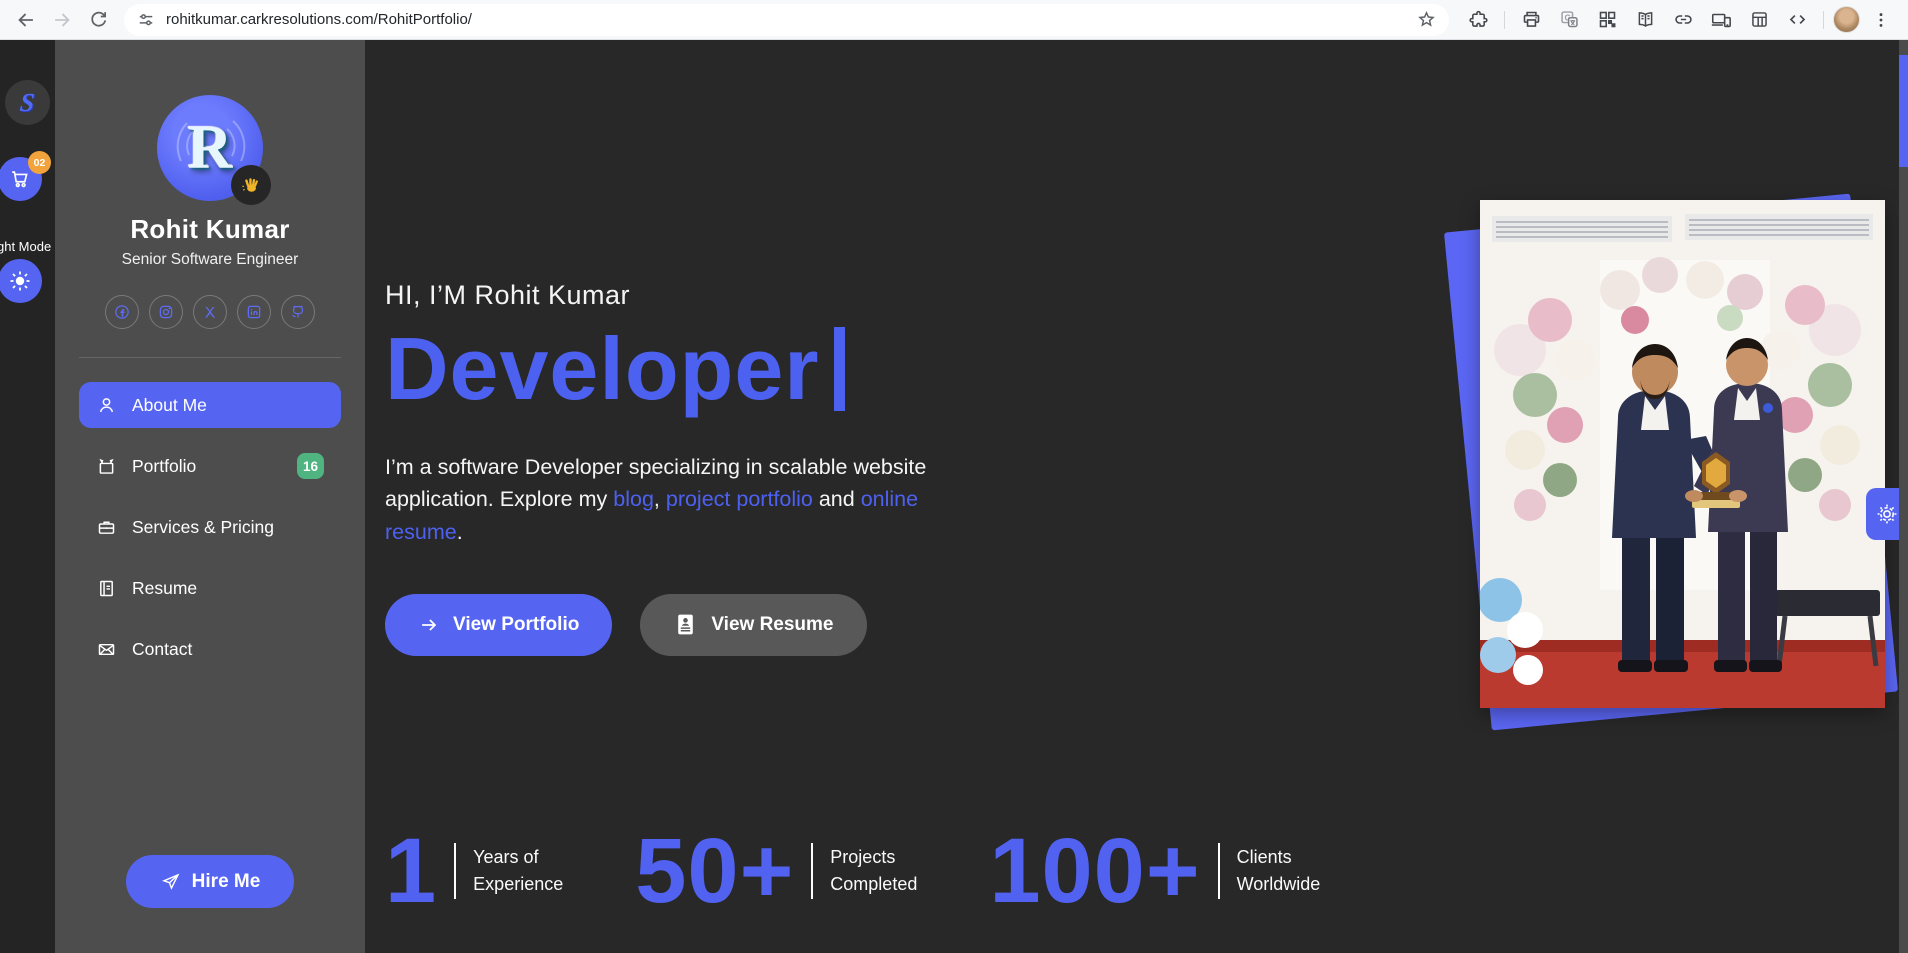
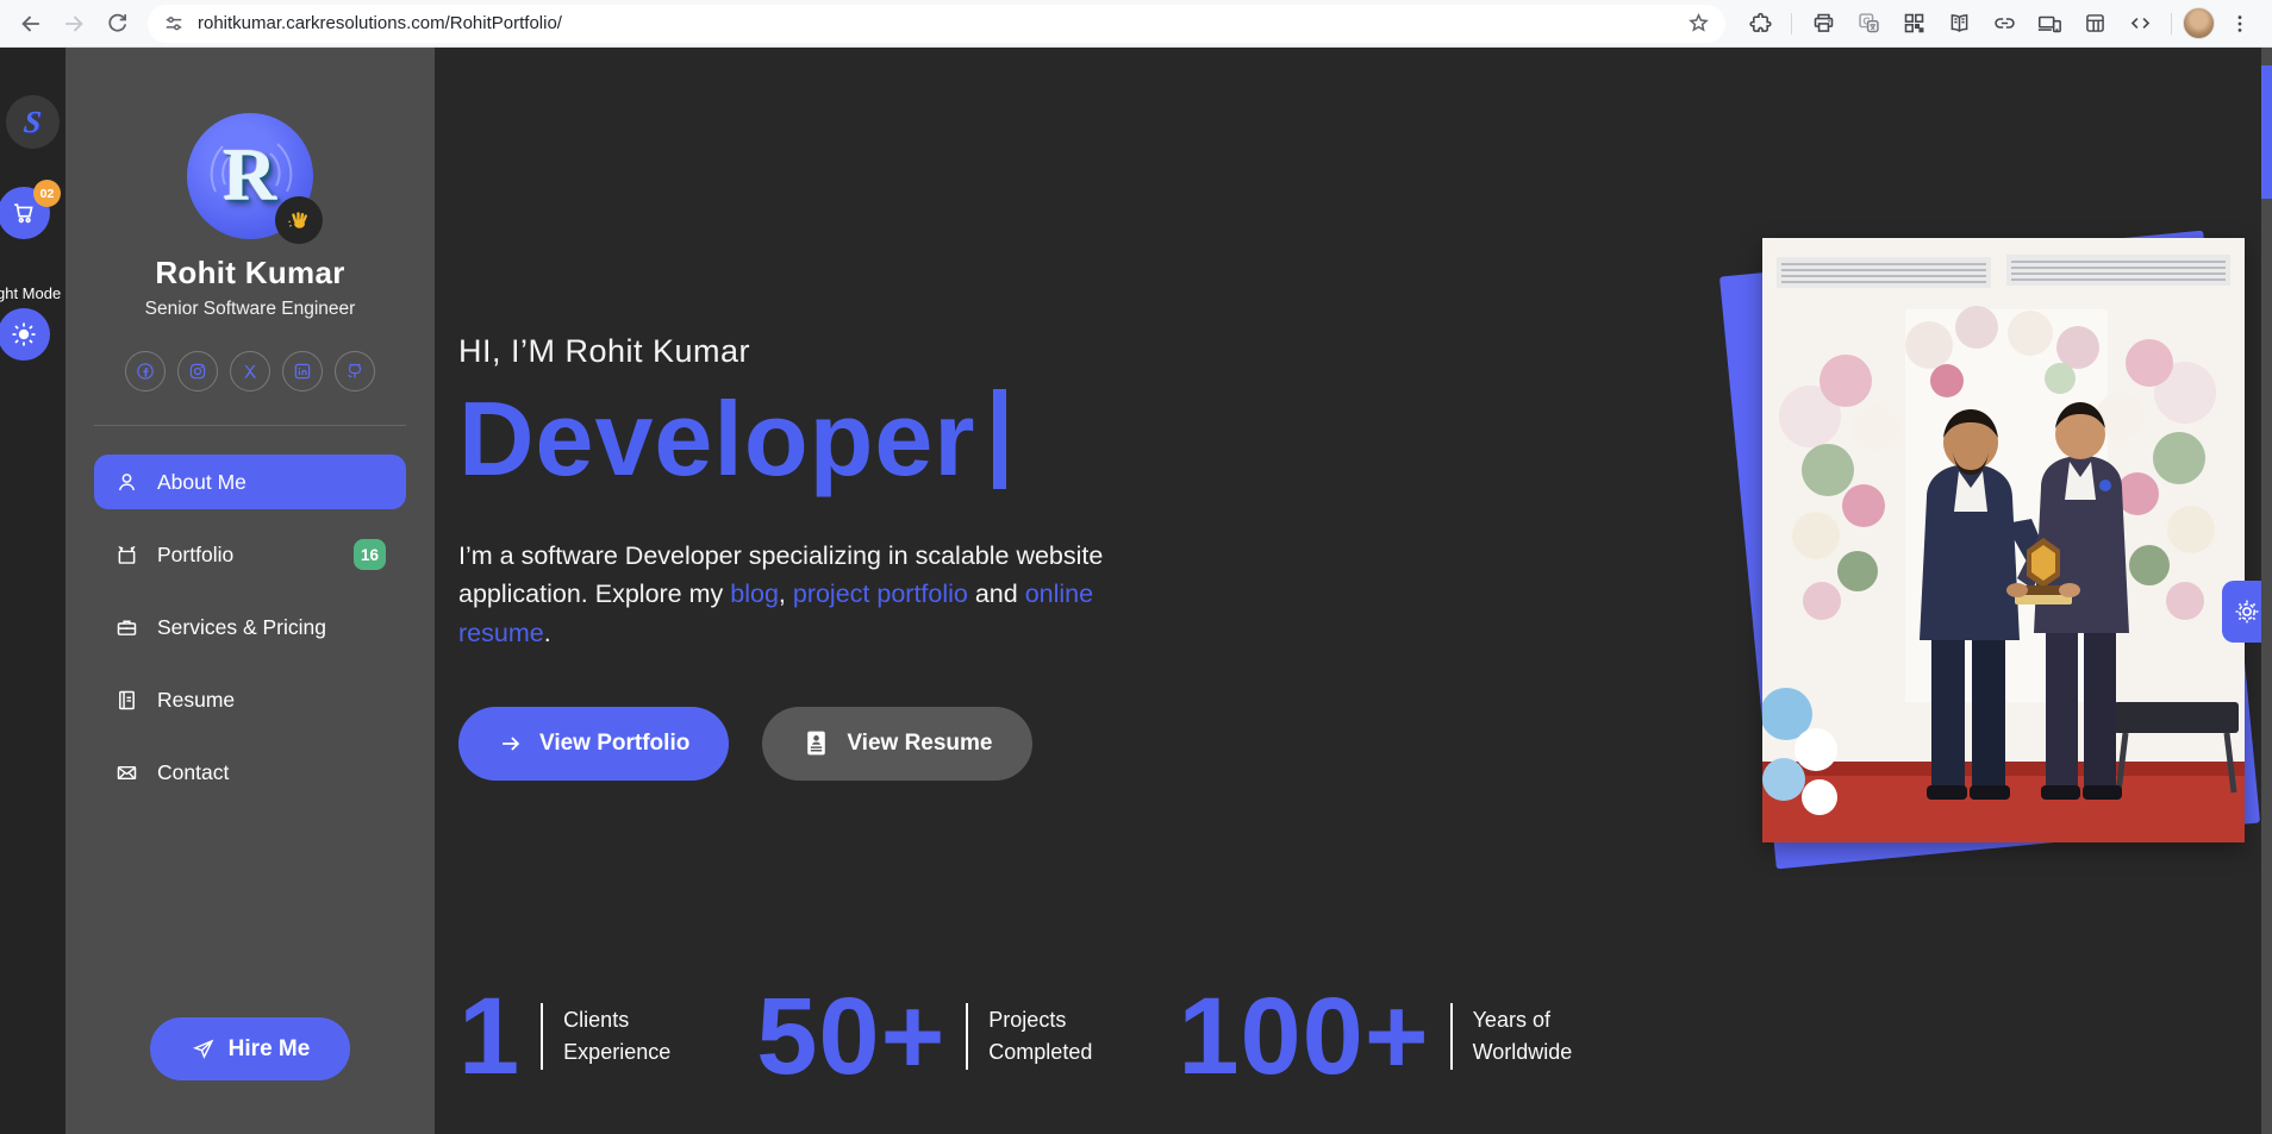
  rohitkumar.carkresolutions.com/RohitPortfolio/
  G
  02
  ght Mode
  R
  Rohit Kumar
  Senior Software Engineer
  About Me
  Portfolio
  16
  Services & Pricing
  Resume
  Contact
  Hire Me
  HI, I’M Rohit Kumar
  Developer
  I’m a software Developer specializing in scalable website application. Explore my blog, project portfolio and online resume.
  View Portfolio
  View Resume
  1
- Years of
+ Clients
  Experience
  50+
  Projects
  Completed
  100+
- Clients
+ Years of
  Worldwide
